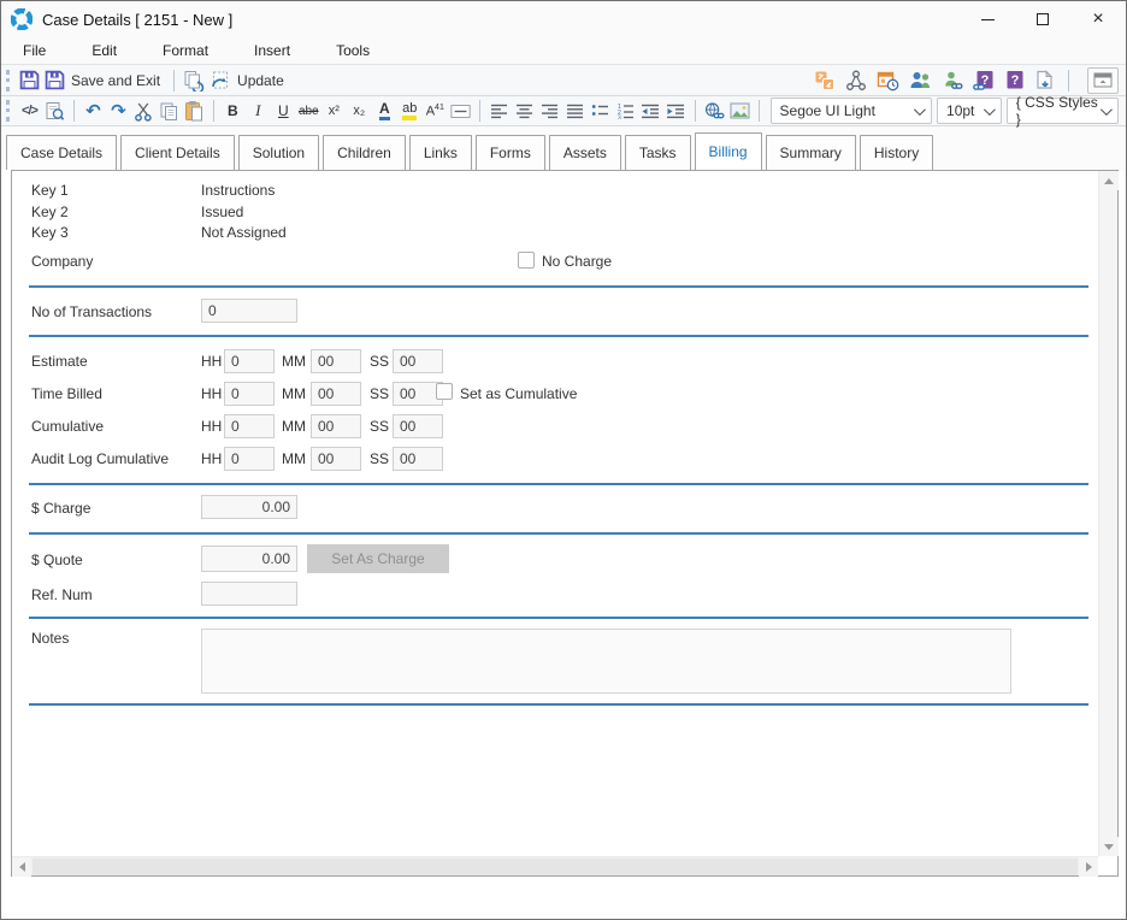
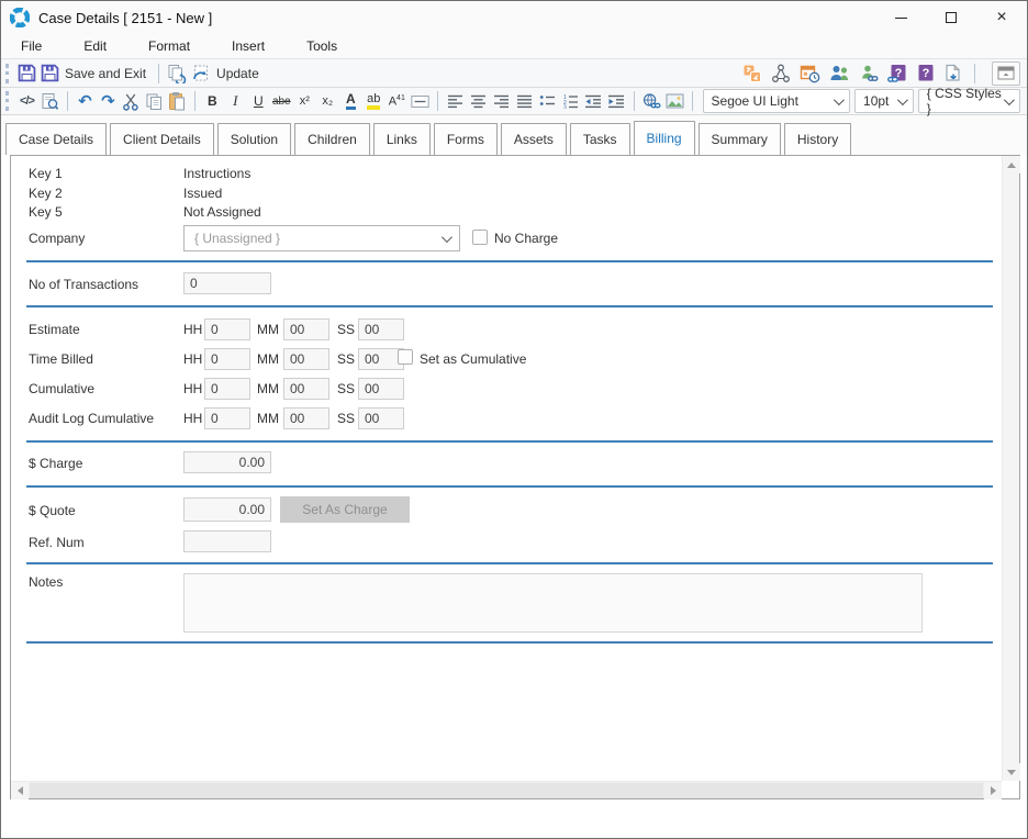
  Case Details [ 2151 - New ]
  ×
  File
  Edit
  Format
  Insert
  Tools
  Save and Exit
  Update
  ?
  ?
  </>
  ↶
  ↷
  B
  I
  U
  abe
  x²
  x₂
  A
  ab
  Segoe UI Light
  10pt
  { CSS Styles }
  Case Details
  Client Details
  Solution
  Children
  Links
  Forms
  Assets
  Tasks
  Billing
  Summary
  History
  Key 1
  Instructions
  Key 2
  Issued
- Key 3
+ Key 5
  Not Assigned
  Company
+ { Unassigned }
  No Charge
  No of Transactions
  0
  Estimate
  HH
  0
  MM
  00
  SS
  00
  Time Billed
  HH
  0
  MM
  00
  SS
  00
  Set as Cumulative
  Cumulative
  HH
  0
  MM
  00
  SS
  00
  Audit Log Cumulative
  HH
  0
  MM
  00
  SS
  00
  $ Charge
  0.00
  $ Quote
  0.00
  Set As Charge
  Ref. Num
  Notes
